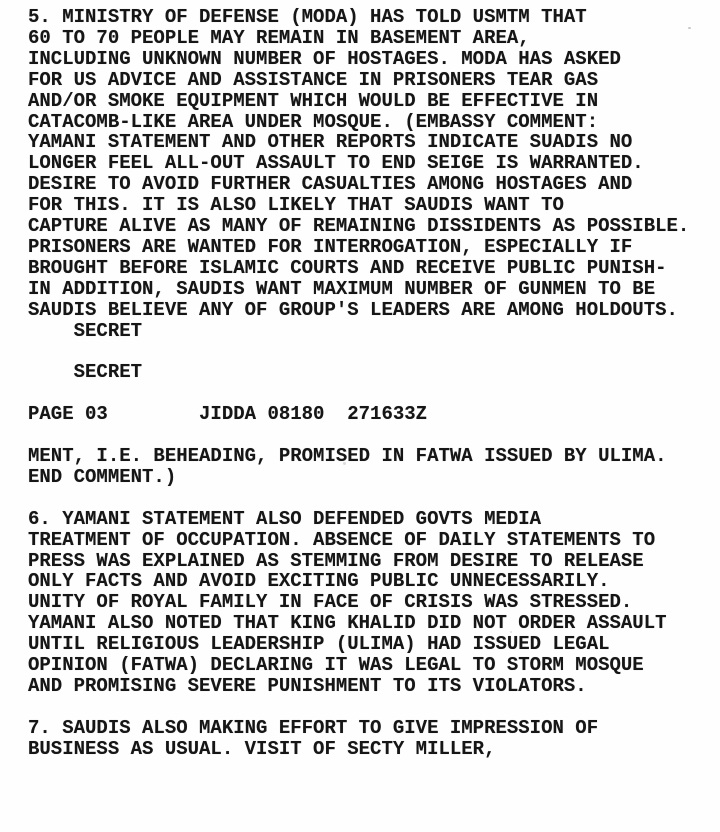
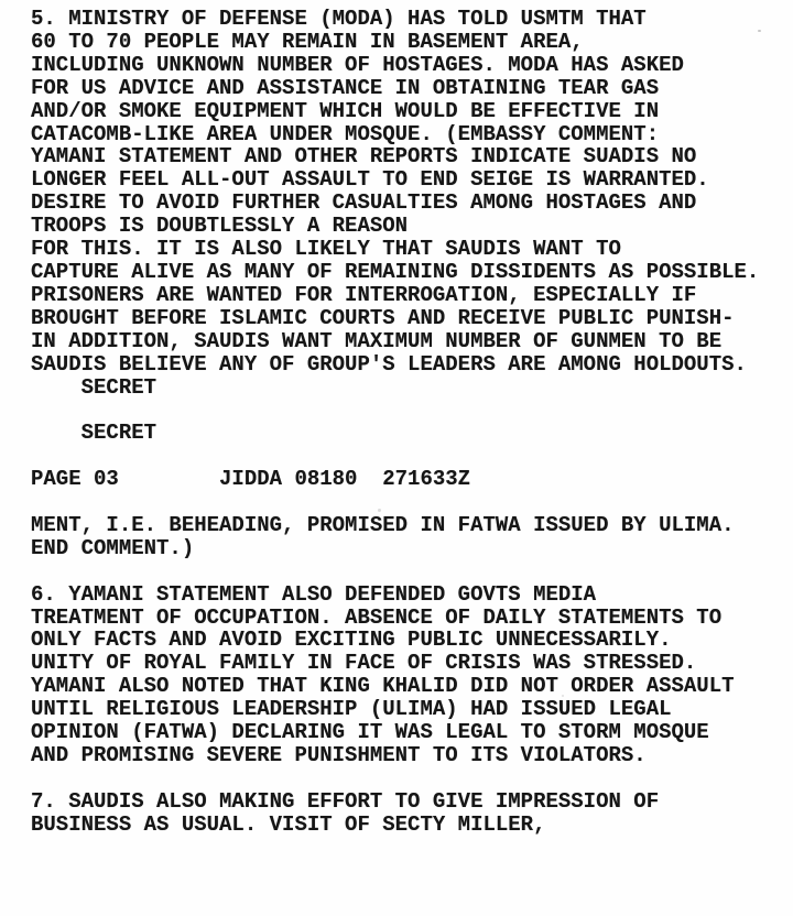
  5. MINISTRY OF DEFENSE (MODA) HAS TOLD USMTM THAT
  60 TO 70 PEOPLE MAY REMAIN IN BASEMENT AREA,
  INCLUDING UNKNOWN NUMBER OF HOSTAGES. MODA HAS ASKED
- FOR US ADVICE AND ASSISTANCE IN PRISONERS TEAR GAS
+ FOR US ADVICE AND ASSISTANCE IN OBTAINING TEAR GAS
  AND/OR SMOKE EQUIPMENT WHICH WOULD BE EFFECTIVE IN
  CATACOMB-LIKE AREA UNDER MOSQUE. (EMBASSY COMMENT:
  YAMANI STATEMENT AND OTHER REPORTS INDICATE SUADIS NO
  LONGER FEEL ALL-OUT ASSAULT TO END SEIGE IS WARRANTED.
  DESIRE TO AVOID FURTHER CASUALTIES AMONG HOSTAGES AND
+ TROOPS IS DOUBTLESSLY A REASON
  FOR THIS. IT IS ALSO LIKELY THAT SAUDIS WANT TO
  CAPTURE ALIVE AS MANY OF REMAINING DISSIDENTS AS POSSIBLE.
  PRISONERS ARE WANTED FOR INTERROGATION, ESPECIALLY IF
  BROUGHT BEFORE ISLAMIC COURTS AND RECEIVE PUBLIC PUNISH-
  IN ADDITION, SAUDIS WANT MAXIMUM NUMBER OF GUNMEN TO BE
  SAUDIS BELIEVE ANY OF GROUP'S LEADERS ARE AMONG HOLDOUTS.
  SECRET
  SECRET
  PAGE 03 JIDDA 08180 271633Z
  MENT, I.E. BEHEADING, PROMISED IN FATWA ISSUED BY ULIMA.
  END COMMENT.)
  6. YAMANI STATEMENT ALSO DEFENDED GOVTS MEDIA
  TREATMENT OF OCCUPATION. ABSENCE OF DAILY STATEMENTS TO
- PRESS WAS EXPLAINED AS STEMMING FROM DESIRE TO RELEASE
  ONLY FACTS AND AVOID EXCITING PUBLIC UNNECESSARILY.
  UNITY OF ROYAL FAMILY IN FACE OF CRISIS WAS STRESSED.
  YAMANI ALSO NOTED THAT KING KHALID DID NOT ORDER ASSAULT
  UNTIL RELIGIOUS LEADERSHIP (ULIMA) HAD ISSUED LEGAL
  OPINION (FATWA) DECLARING IT WAS LEGAL TO STORM MOSQUE
  AND PROMISING SEVERE PUNISHMENT TO ITS VIOLATORS.
  7. SAUDIS ALSO MAKING EFFORT TO GIVE IMPRESSION OF
  BUSINESS AS USUAL. VISIT OF SECTY MILLER,
